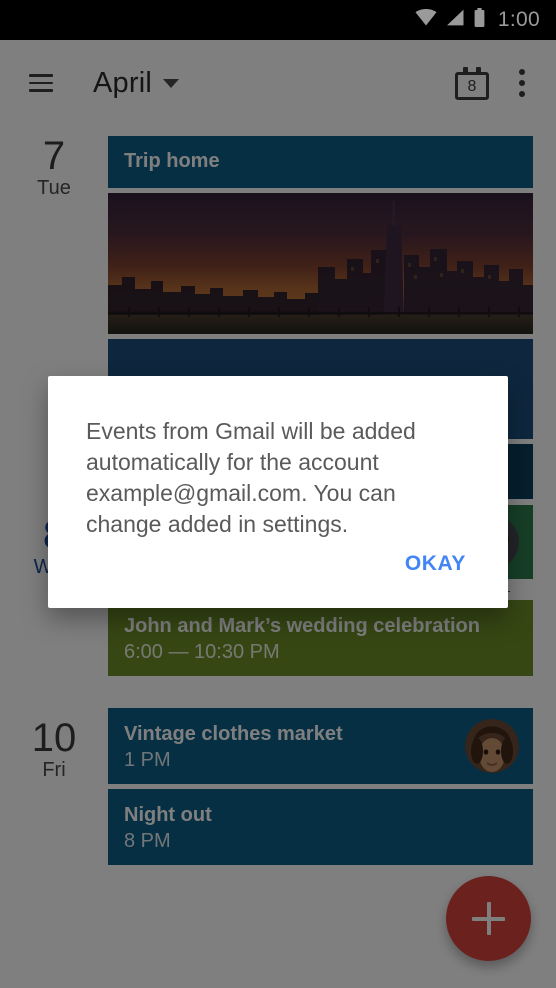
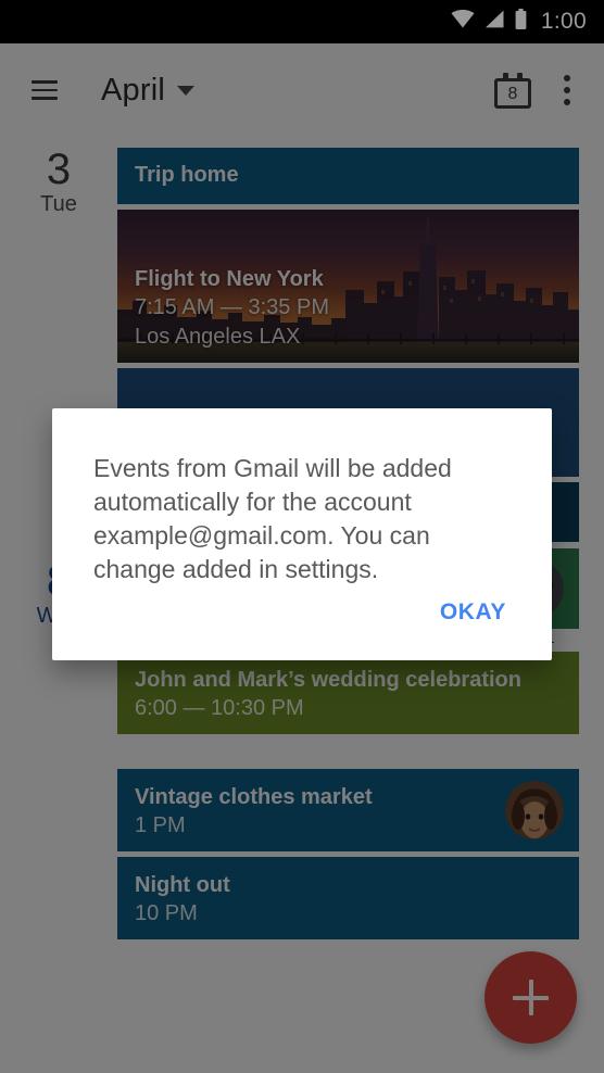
- 7
+ 3
  Tue
  Trip home
+ Flight to New York
+ 7:15 AM — 3:35 PM
+ Los Angeles LAX
  John and Mark’s wedding celebration
  6:00 — 10:30 PM
- 10
- Fri
  Vintage clothes market
  1 PM
  Night out
- 8 PM
+ 10 PM
  April
  8
  Events from Gmail will be added automatically for the account example@gmail.com. You can change added in settings.
  OKAY
  1:00
